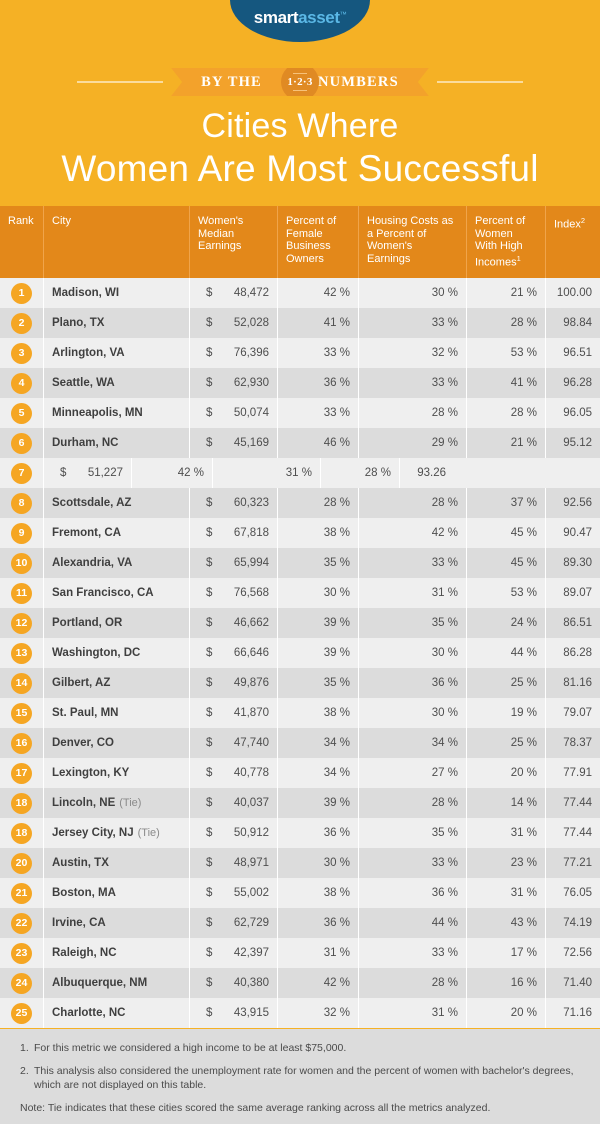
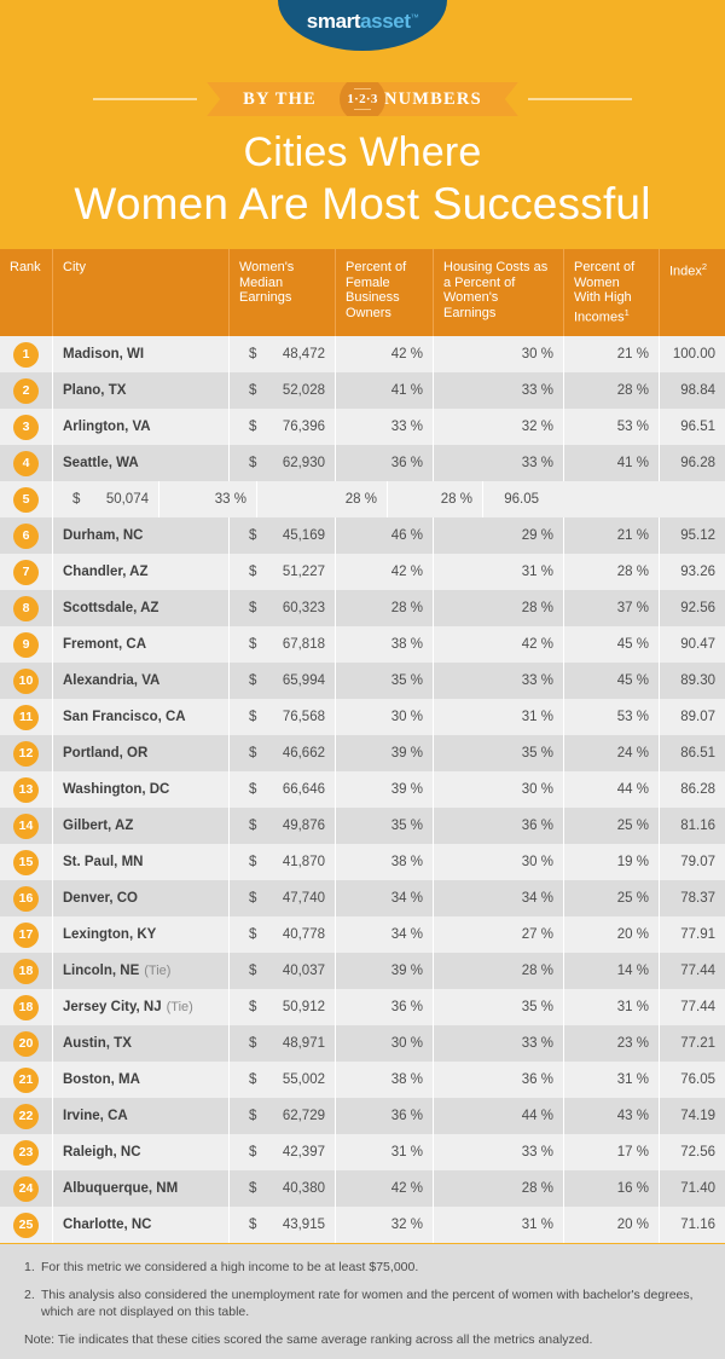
  smartasset
  BY THE
  NUMBERS
  1·2·3
  Cities Where
  Women Are Most Successful
  Rank
  City
  Women's Median Earnings
  Percent of Female Business Owners
  Housing Costs as a Percent of Women's Earnings
  Percent of Women With High Incomes1
  Index2
  1
  Madison, WI
  $
  48,472
  42 %
  30 %
  21 %
  100.00
  2
  Plano, TX
  $
  52,028
  41 %
  33 %
  28 %
  98.84
  3
  Arlington, VA
  $
  76,396
  33 %
  32 %
  53 %
  96.51
  4
  Seattle, WA
  $
  62,930
  36 %
  33 %
  41 %
  96.28
  5
- Minneapolis, MN
  $
  50,074
  33 %
  28 %
  28 %
  96.05
  6
  Durham, NC
  $
  45,169
  46 %
  29 %
  21 %
  95.12
  7
+ Chandler, AZ
  $
  51,227
  42 %
  31 %
  28 %
  93.26
  8
  Scottsdale, AZ
  $
  60,323
  28 %
  28 %
  37 %
  92.56
  9
  Fremont, CA
  $
  67,818
  38 %
  42 %
  45 %
  90.47
  10
  Alexandria, VA
  $
  65,994
  35 %
  33 %
  45 %
  89.30
  11
  San Francisco, CA
  $
  76,568
  30 %
  31 %
  53 %
  89.07
  12
  Portland, OR
  $
  46,662
  39 %
  35 %
  24 %
  86.51
  13
  Washington, DC
  $
  66,646
  39 %
  30 %
  44 %
  86.28
  14
  Gilbert, AZ
  $
  49,876
  35 %
  36 %
  25 %
  81.16
  15
  St. Paul, MN
  $
  41,870
  38 %
  30 %
  19 %
  79.07
  16
  Denver, CO
  $
  47,740
  34 %
  34 %
  25 %
  78.37
  17
  Lexington, KY
  $
  40,778
  34 %
  27 %
  20 %
  77.91
  18
  Lincoln, NE
  (Tie)
  $
  40,037
  39 %
  28 %
  14 %
  77.44
  18
  Jersey City, NJ
  (Tie)
  $
  50,912
  36 %
  35 %
  31 %
  77.44
  20
  Austin, TX
  $
  48,971
  30 %
  33 %
  23 %
  77.21
  21
  Boston, MA
  $
  55,002
  38 %
  36 %
  31 %
  76.05
  22
  Irvine, CA
  $
  62,729
  36 %
  44 %
  43 %
  74.19
  23
  Raleigh, NC
  $
  42,397
  31 %
  33 %
  17 %
  72.56
  24
  Albuquerque, NM
  $
  40,380
  42 %
  28 %
  16 %
  71.40
  25
  Charlotte, NC
  $
  43,915
  32 %
  31 %
  20 %
  71.16
  1.
  For this metric we considered a high income to be at least $75,000.
  2.
  This analysis also considered the unemployment rate for women and the percent of women with bachelor's degrees, which are not displayed on this table.
  Note: Tie indicates that these cities scored the same average ranking across all the metrics analyzed.
